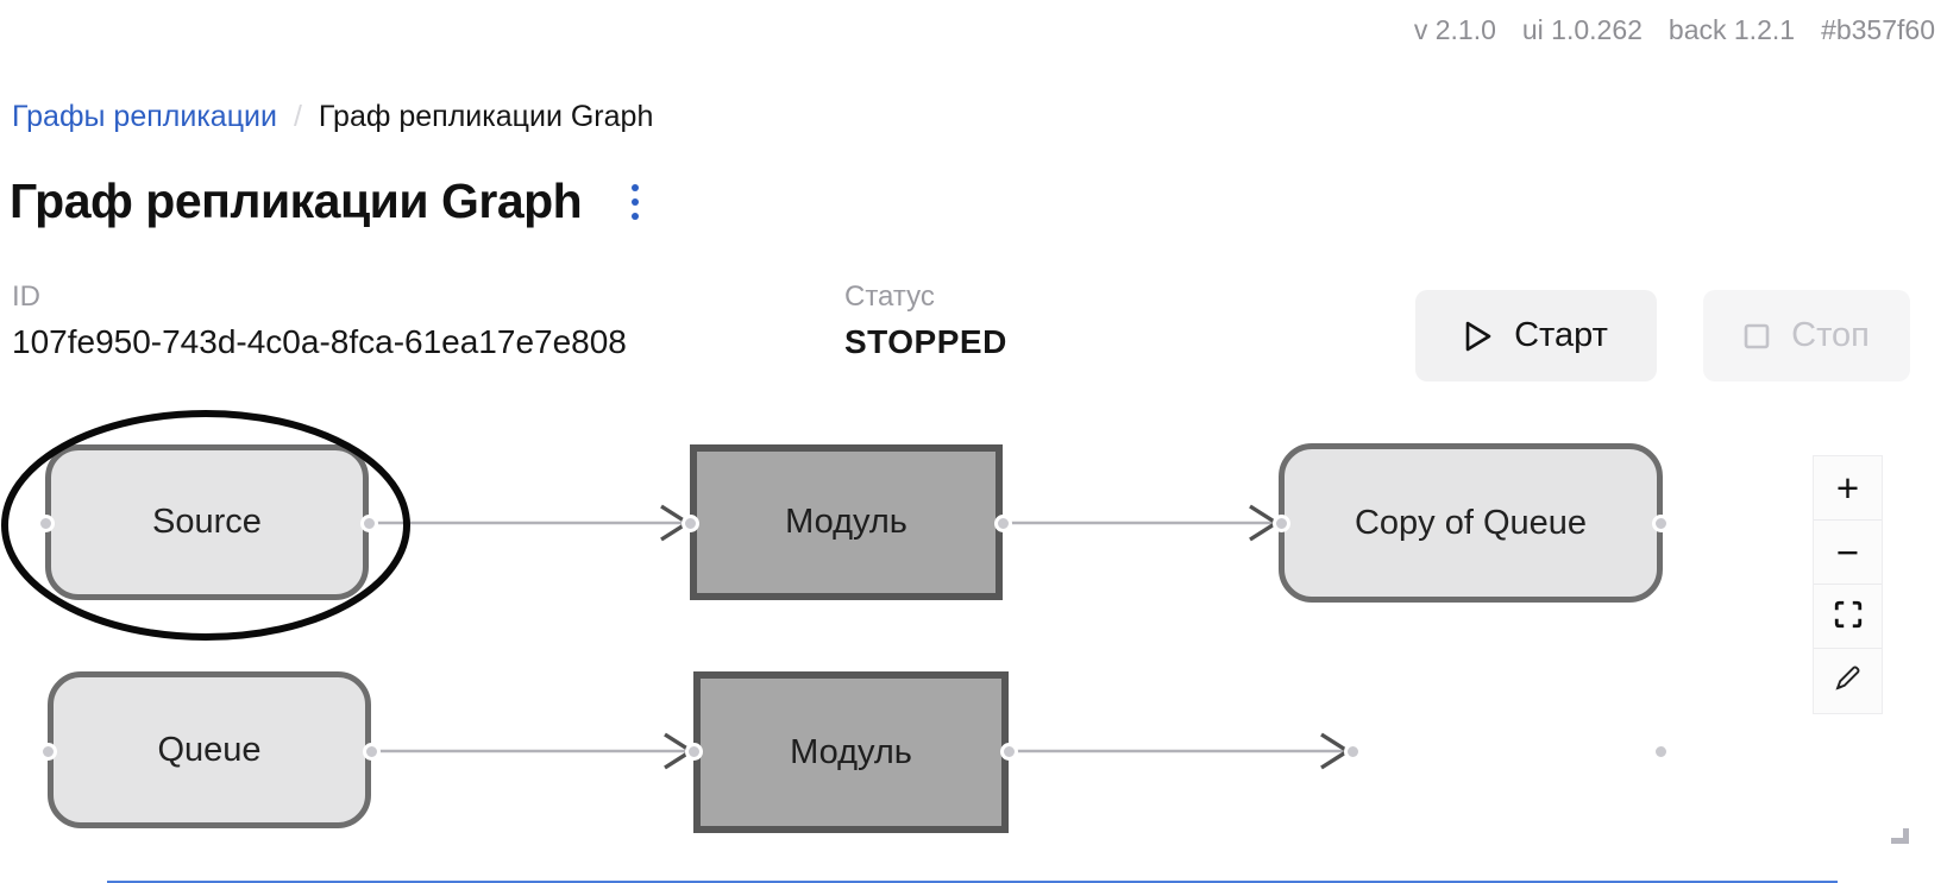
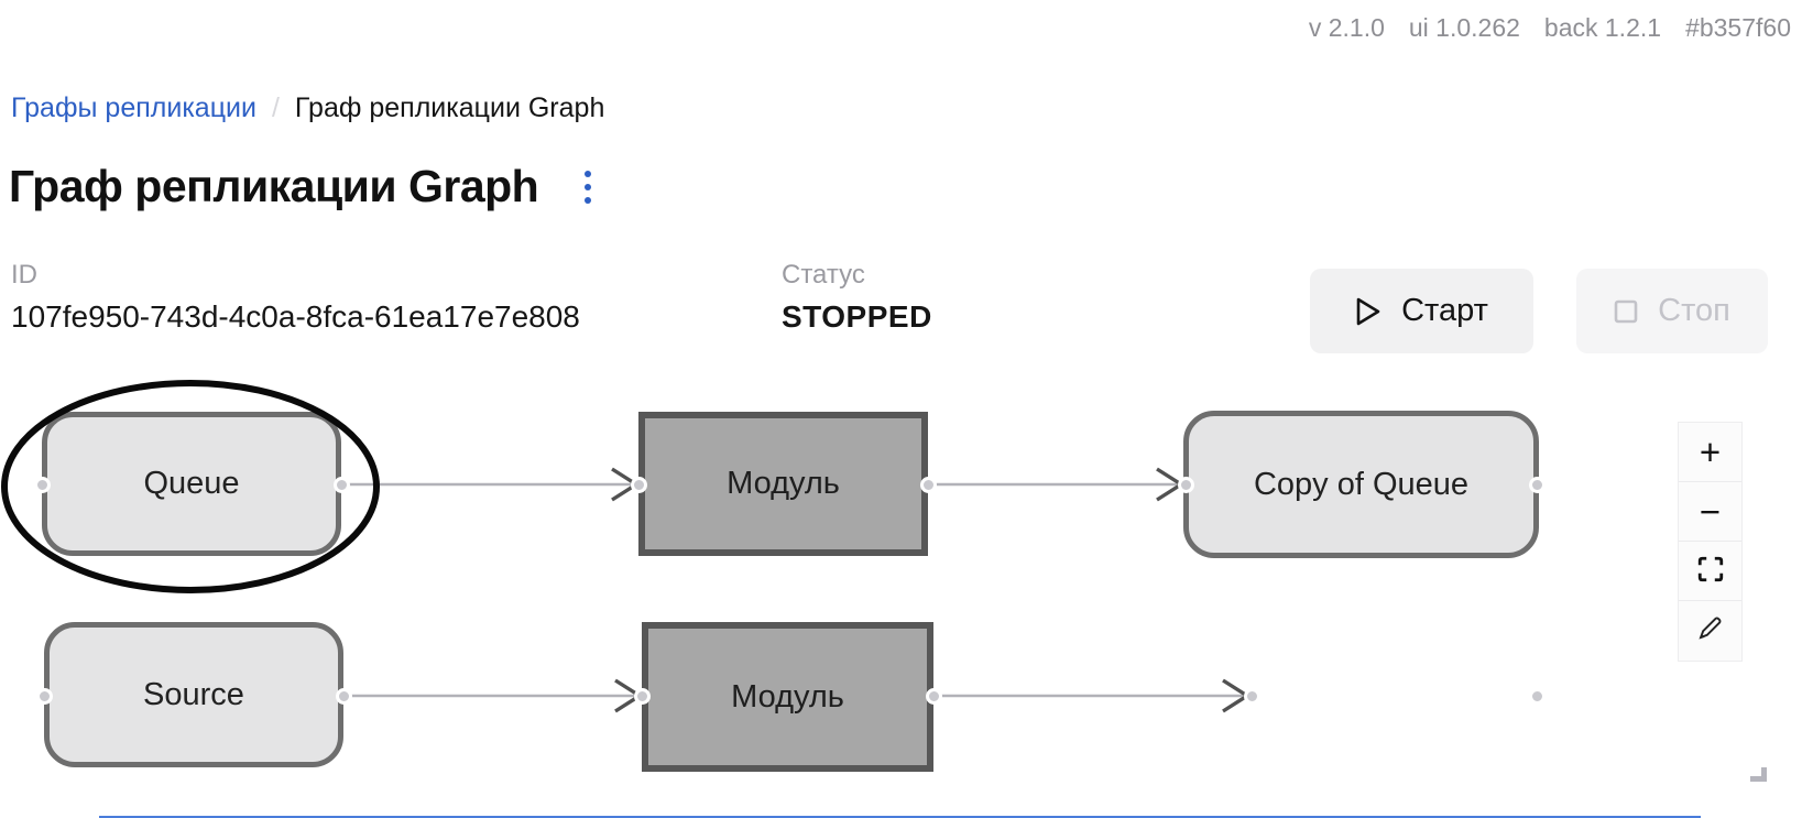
  v 2.1.0
  ui 1.0.262
  back 1.2.1
  #b357f60
  Графы репликации
  /
  Граф репликации Graph
  Граф репликации Graph
  ID
  107fe950-743d-4c0a-8fca-61ea17e7e808
  Статус
  STOPPED
  Старт
  Стоп
- Source
+ Queue
  Модуль
  Copy of Queue
- Queue
+ Source
  Модуль
  +
  −
